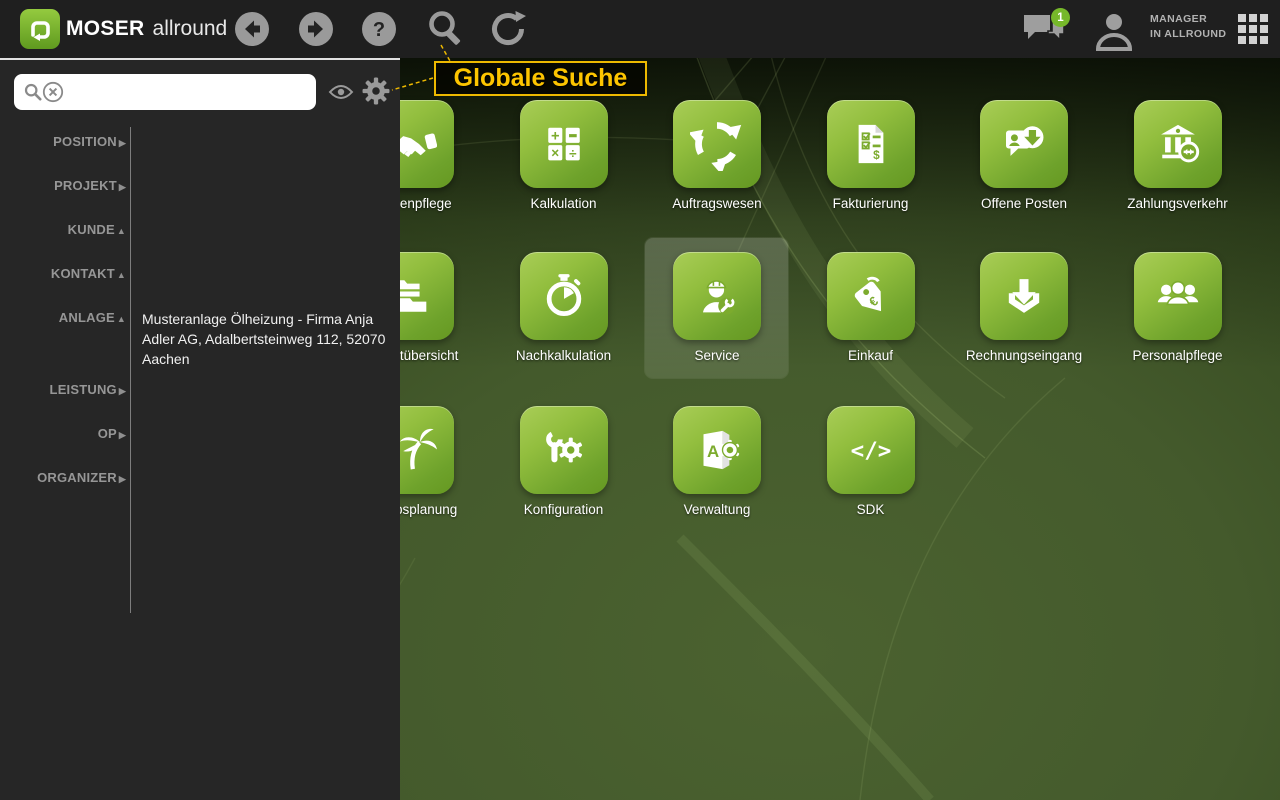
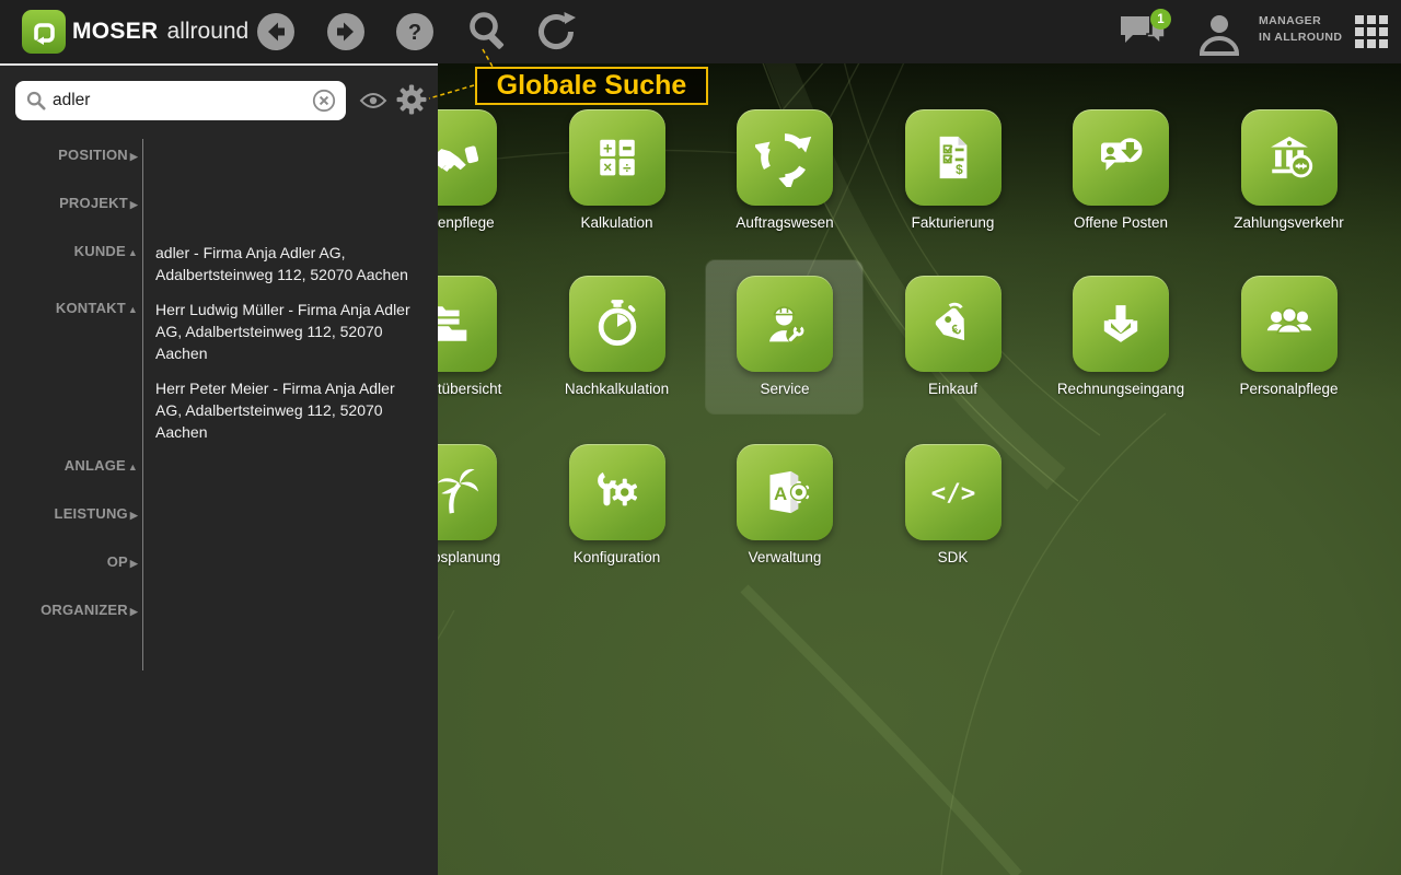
  +
  ×
  ÷
  Kalkulation
  Auftragswesen
  $
  Fakturierung
  Offene Posten
  Zahlungsverkehr
  Nachkalkulation
  Service
  Einkauf
  Rechnungseingang
  Personalpflege
  Konfiguration
  A
  Verwaltung
  </>
  SDK
+ adler
  POSITION
  ▶
  PROJEKT
  ▶
  KUNDE
  ▲
+ adler - Firma Anja Adler AG, Adalbertsteinweg 112, 52070 Aachen
  KONTAKT
  ▲
+ Herr Ludwig Müller - Firma Anja Adler AG, Adalbertsteinweg 112, 52070 Aachen
+ Herr Peter Meier - Firma Anja Adler AG, Adalbertsteinweg 112, 52070 Aachen
  ANLAGE
  ▲
- Musteranlage Ölheizung - Firma Anja Adler AG, Adalbertsteinweg 112, 52070 Aachen
  LEISTUNG
  ▶
  OP
  ▶
  ORGANIZER
  ▶
  MOSER
  allround
  ?
  1
  MANAGER
  IN ALLROUND
  Globale Suche
